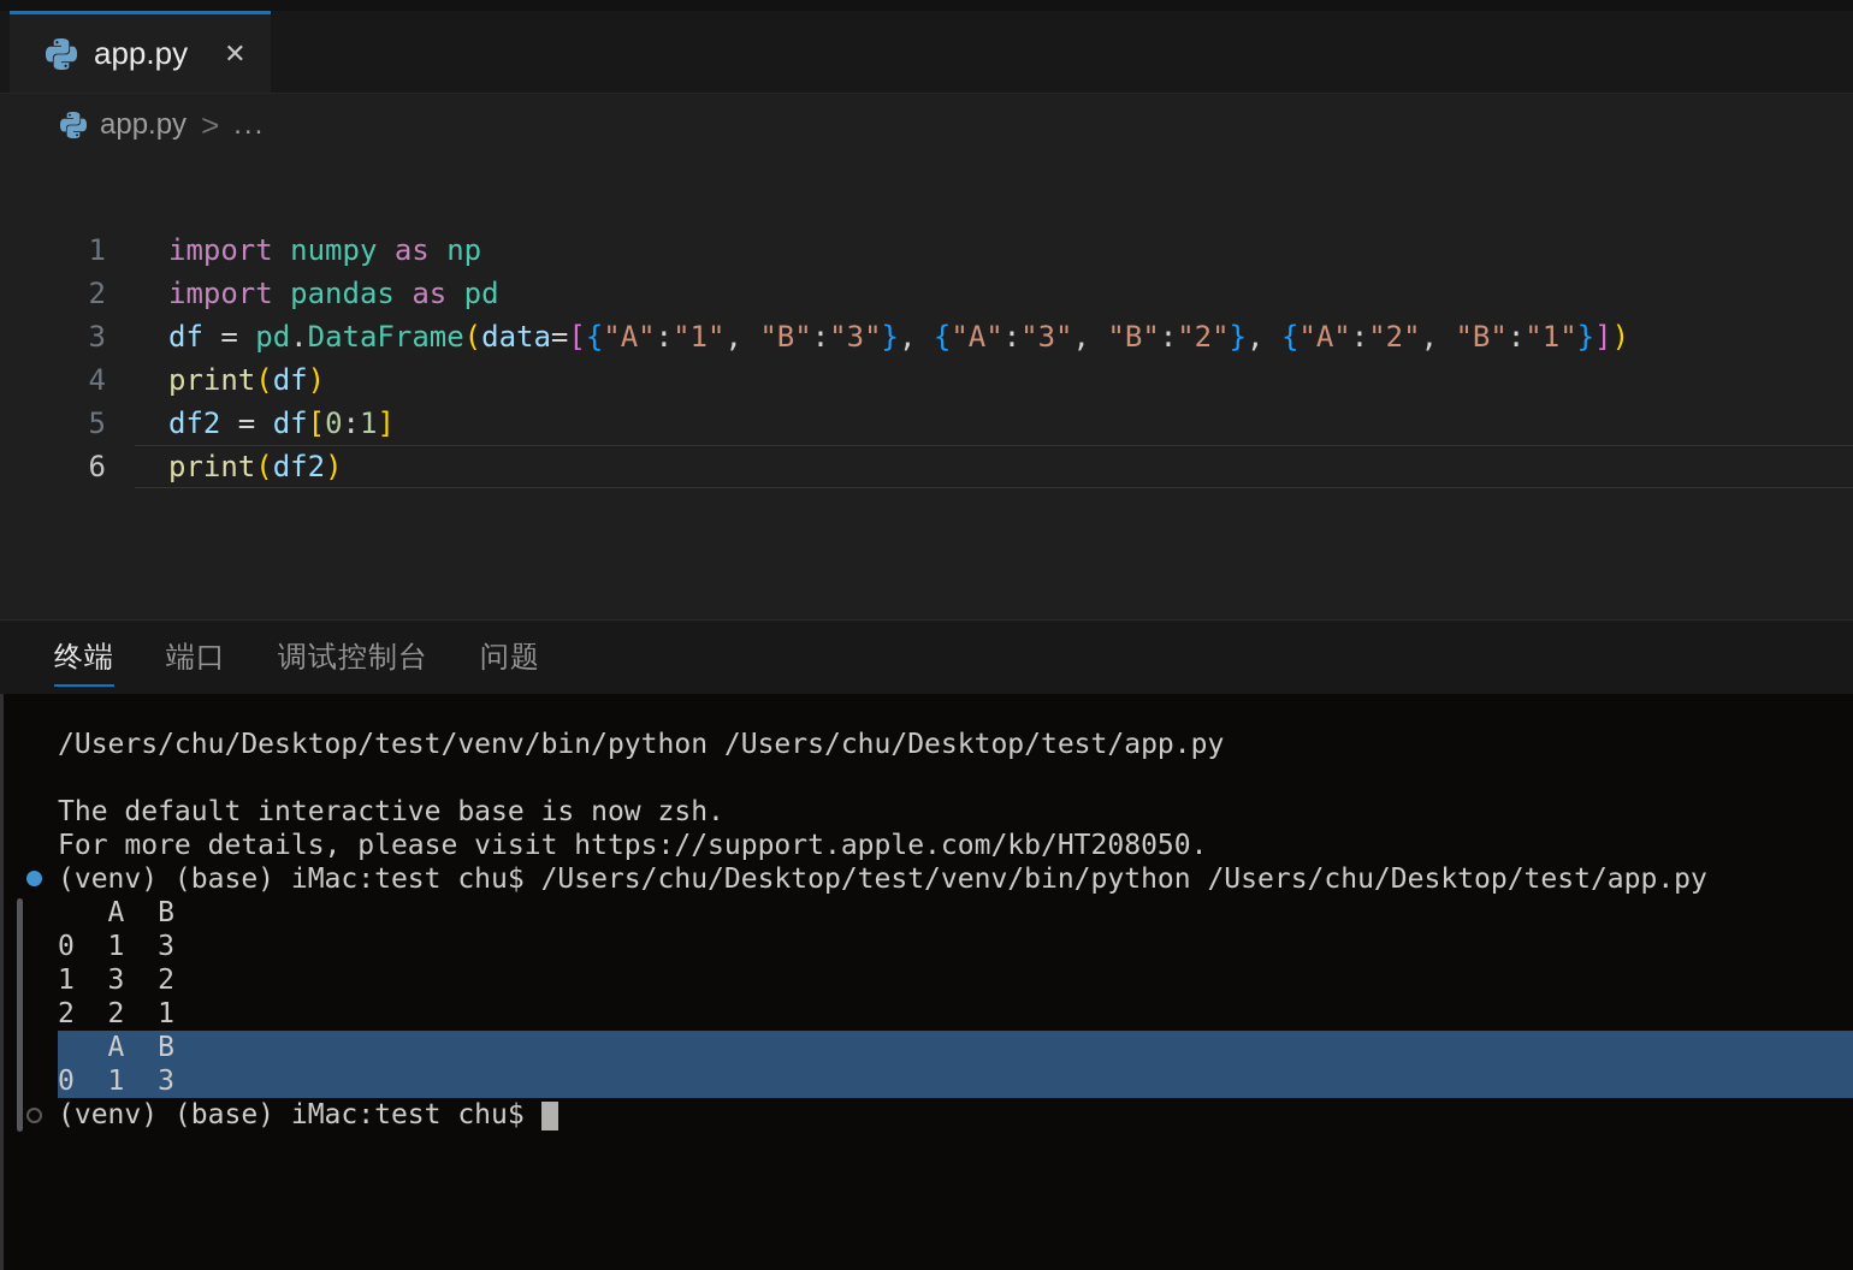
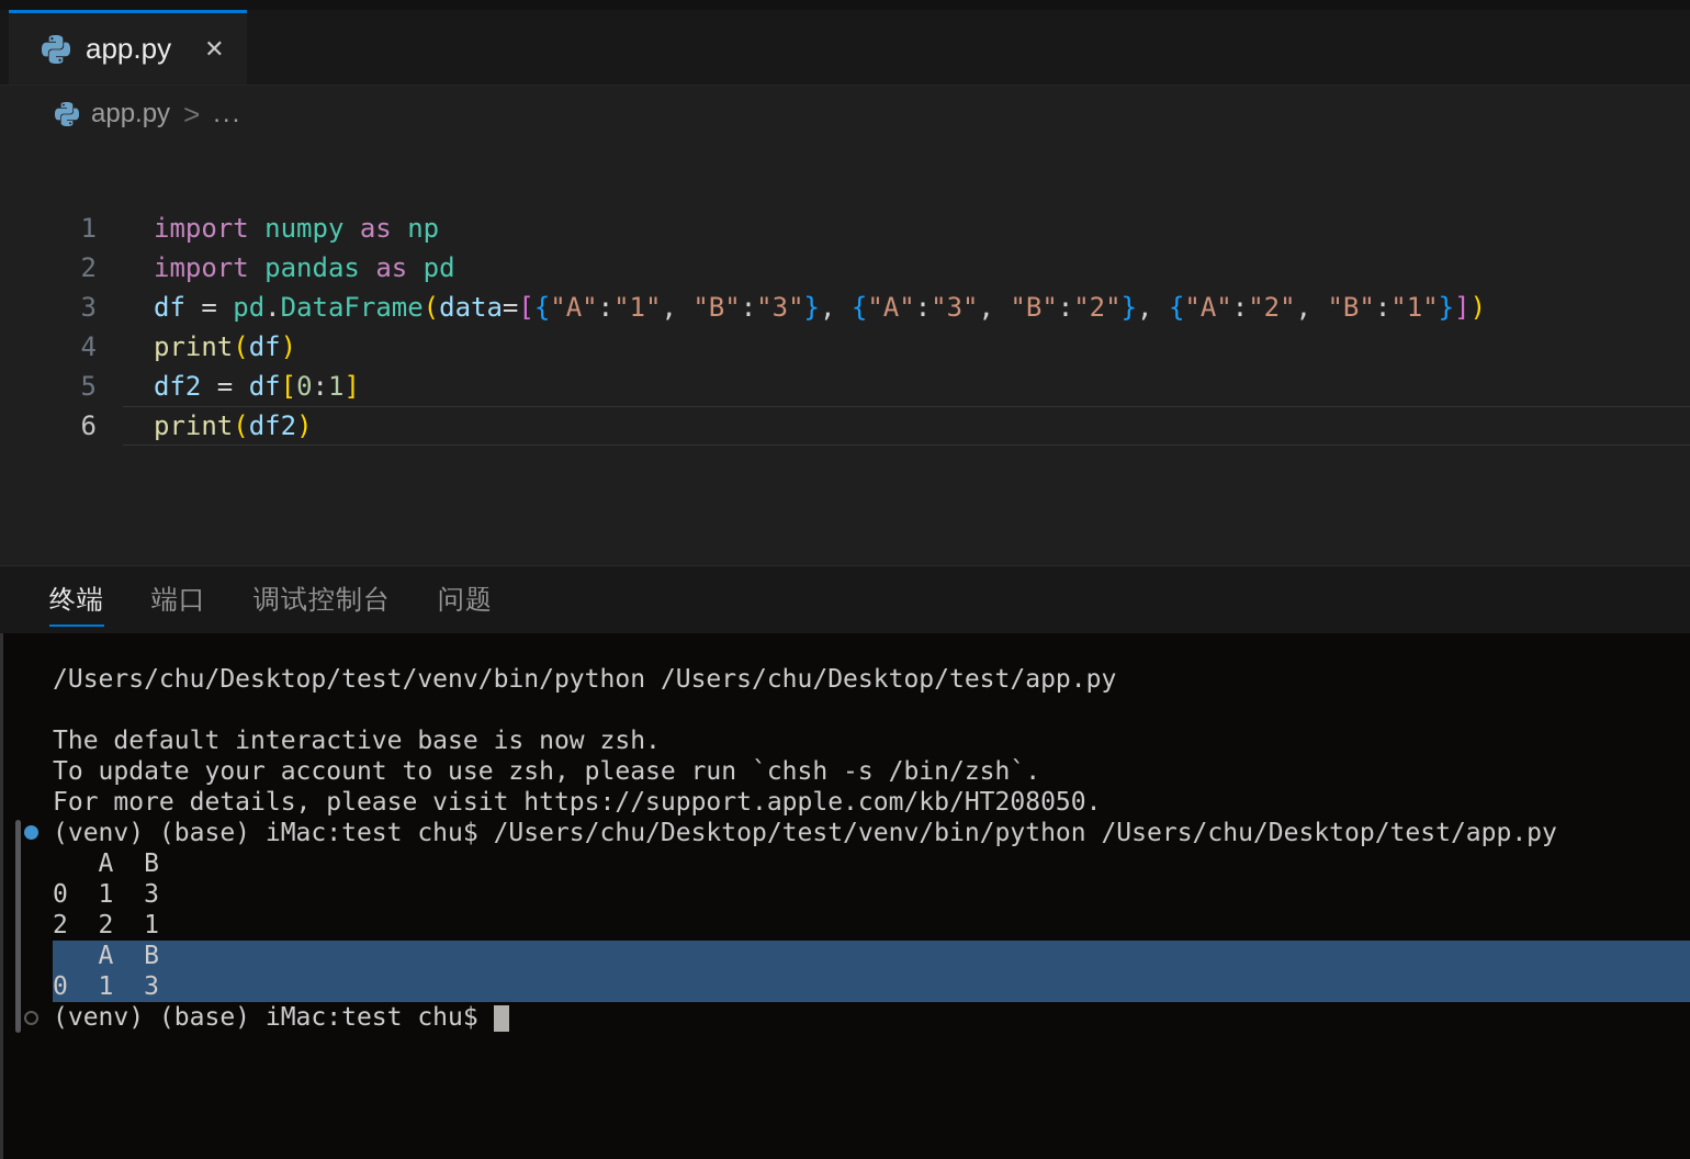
  app.py
  ✕
  app.py
  >
  ...
  1
  import numpy as np
  2
  import pandas as pd
  3
  df = pd.DataFrame(data=[{"A":"1", "B":"3"}, {"A":"3", "B":"2"}, {"A":"2", "B":"1"}])
  4
  print(df)
  5
  df2 = df[0:1]
  6
  print(df2)
  终端
  端口
  调试控制台
  问题
  /Users/chu/Desktop/test/venv/bin/python /Users/chu/Desktop/test/app.py
  The default interactive base is now zsh.
+ To update your account to use zsh, please run `chsh -s /bin/zsh`.
  For more details, please visit https://support.apple.com/kb/HT208050.
  (venv) (base) iMac:test chu$ /Users/chu/Desktop/test/venv/bin/python /Users/chu/Desktop/test/app.py
  A B
  0 1 3
- 1 3 2
  2 2 1
  A B
  0 1 3
  (venv) (base) iMac:test chu$
